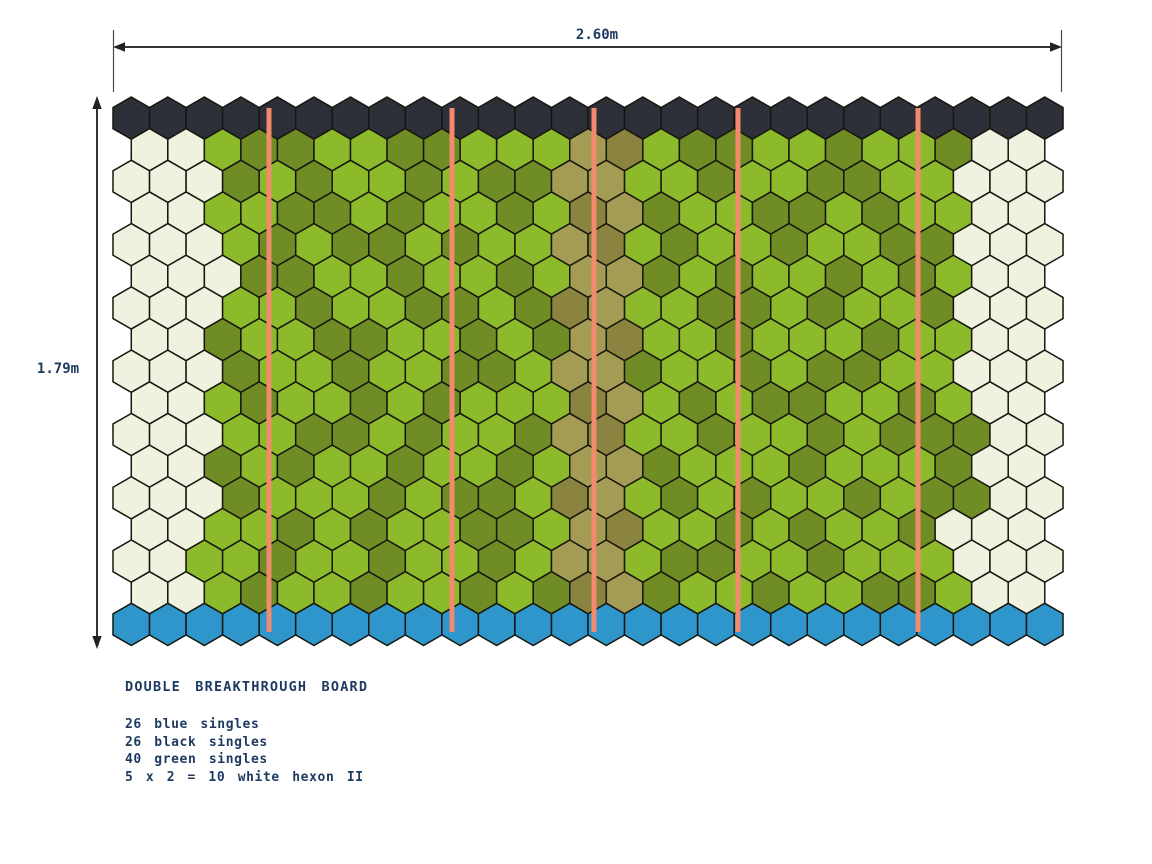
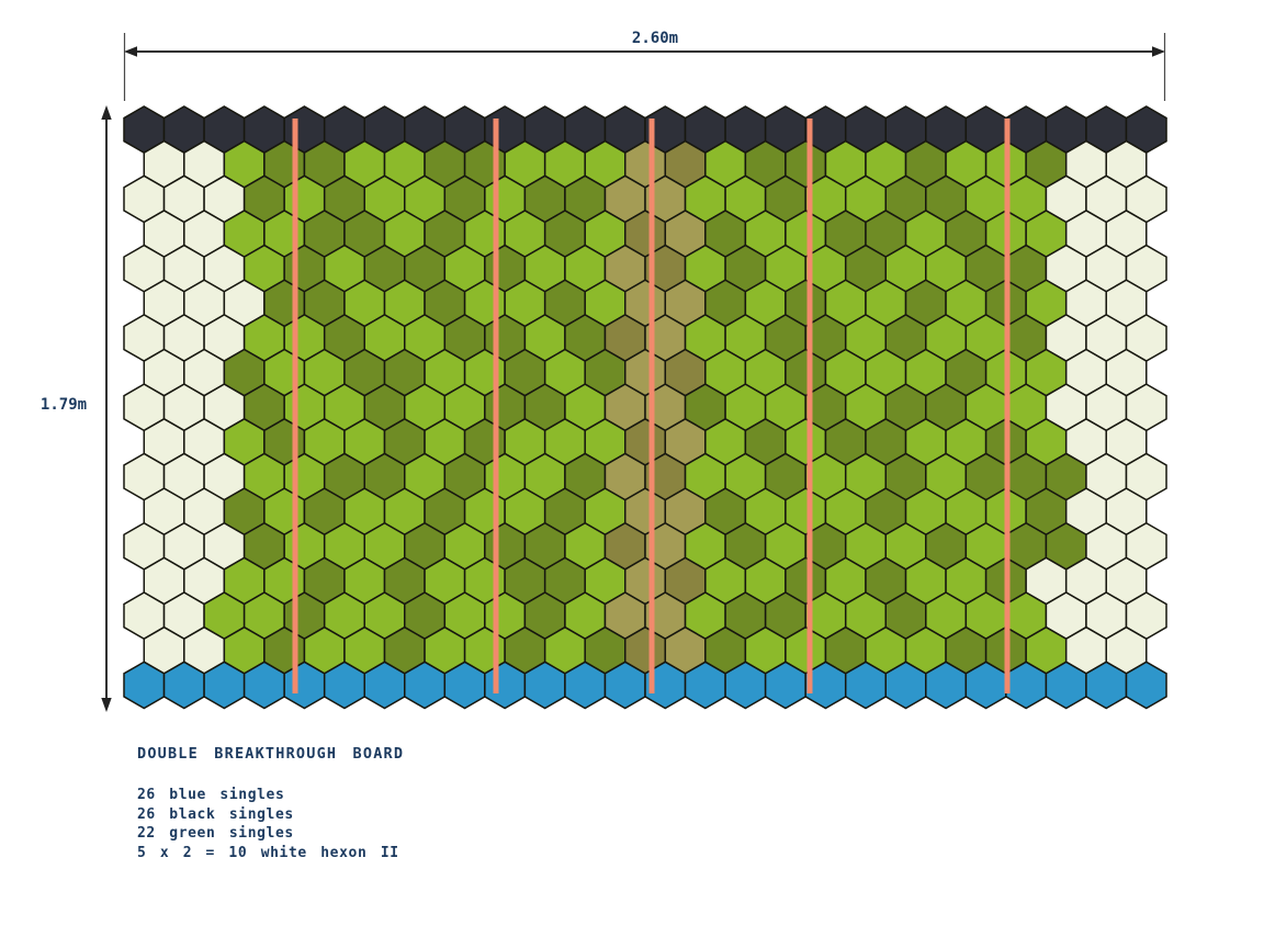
  2.60m
  1.79m
  DOUBLE BREAKTHROUGH BOARD
  26 blue singles
  26 black singles
- 40 green singles
+ 22 green singles
  5 x 2 = 10 white hexon II
